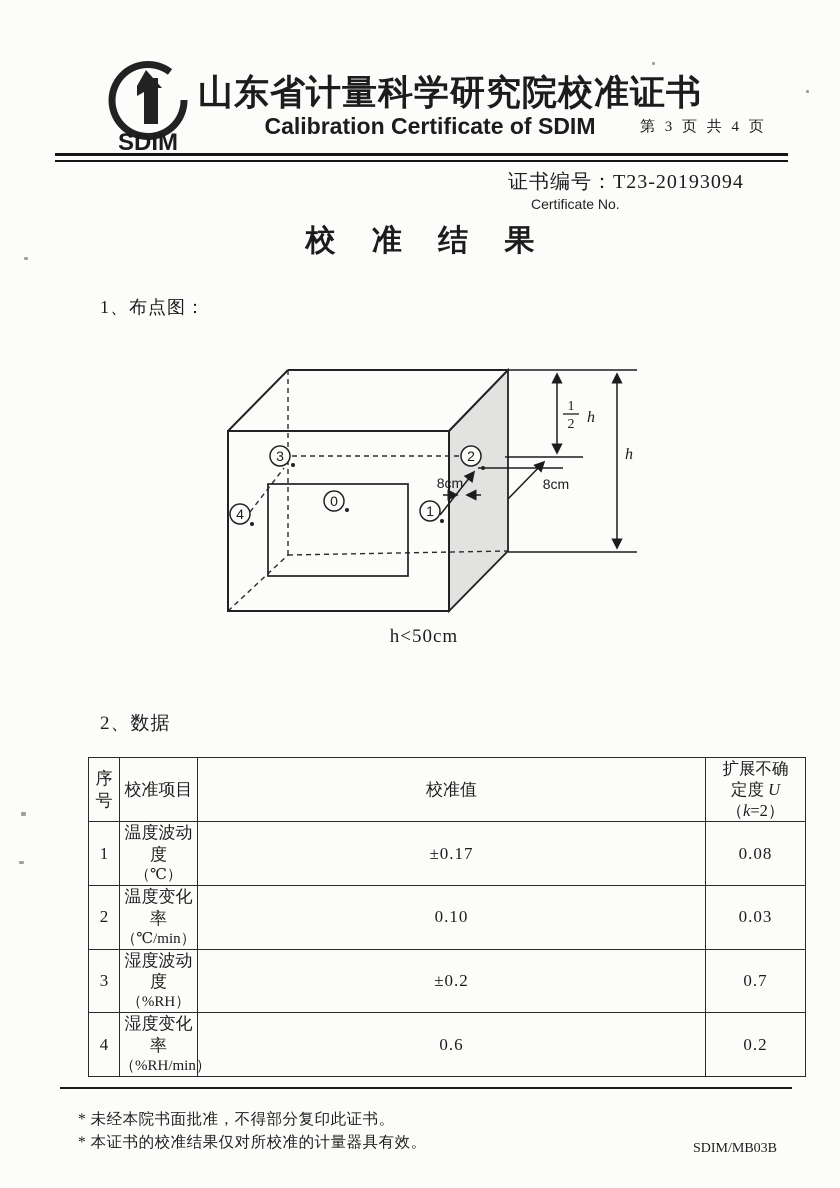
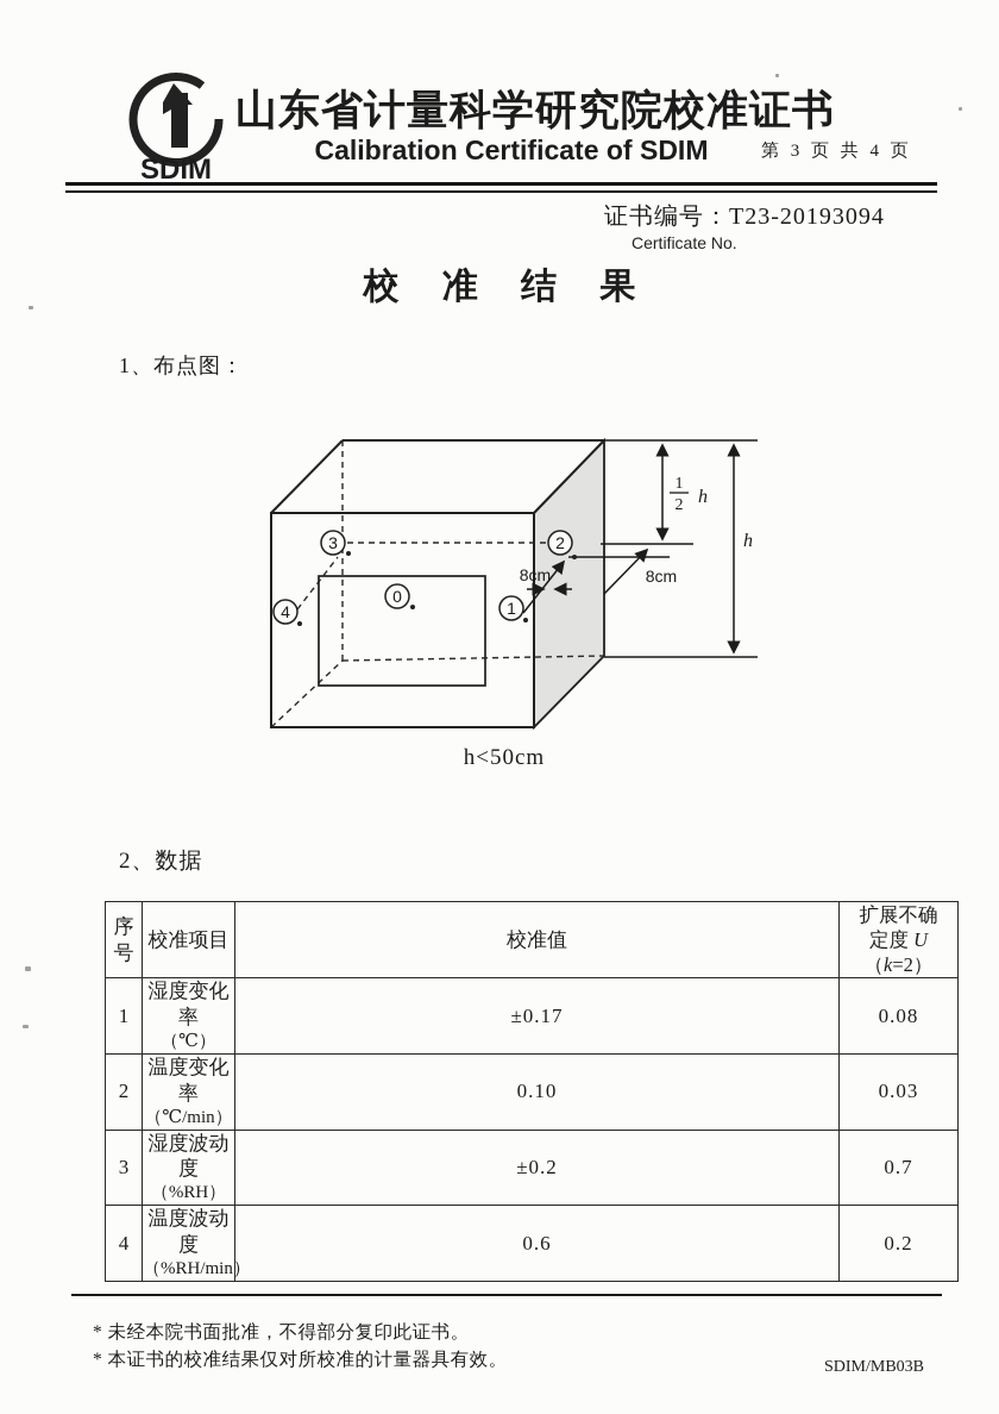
  SDIM
  山东省计量科学研究院校准证书
  Calibration Certificate of SDIM
  第 3 页 共 4 页
  证书编号：T23-20193094
  Certificate No.
  校 准 结 果
  1、布点图：
  3
  2
  4
  1
  0
  8cm
  8cm
  1
  2
  h
  h
  h<50cm
  2、数据
  序 号	校准项目	校准值	扩展不确 定度 U （k=2）
- 1	温度波动度 （℃）	±0.17	0.08
+ 1	湿度变化率 （℃）	±0.17	0.08
  2	温度变化率 （℃/min）	0.10	0.03
  3	湿度波动度 （%RH）	±0.2	0.7
- 4	湿度变化率 （%RH/min）	0.6	0.2
+ 4	温度波动度 （%RH/min）	0.6	0.2
  * 未经本院书面批准，不得部分复印此证书。
  * 本证书的校准结果仅对所校准的计量器具有效。
  SDIM/MB03B
